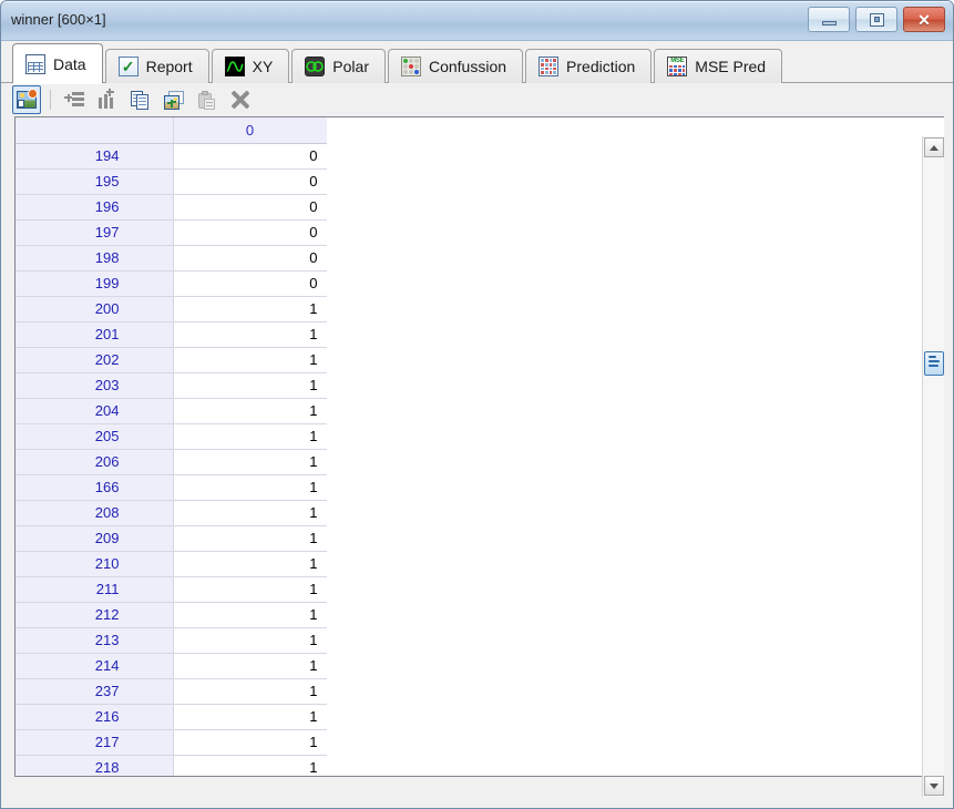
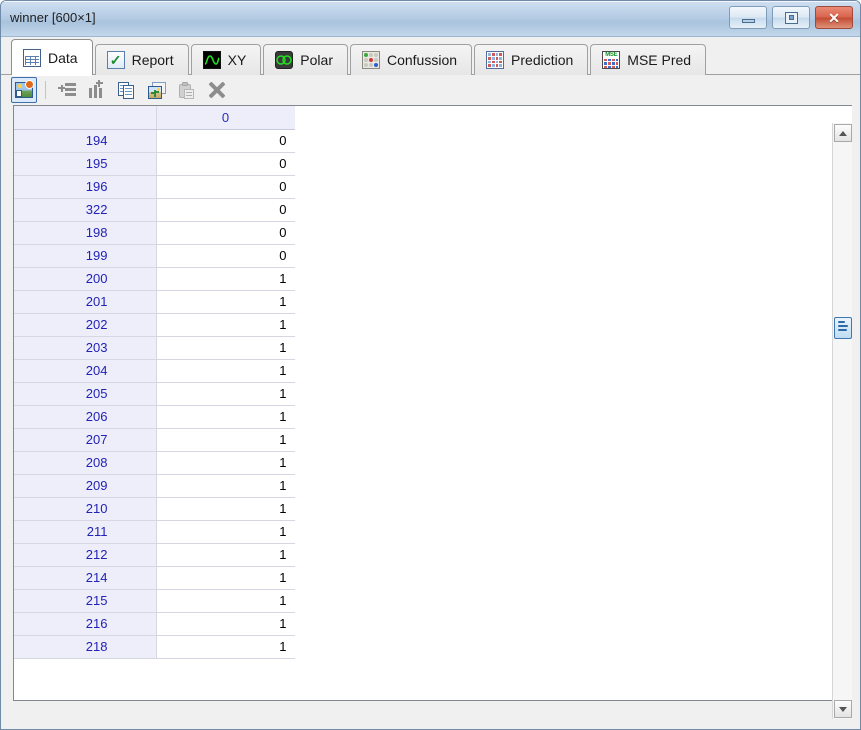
  winner [600×1]
  ✕
  Data
  ✓
  Report
  XY
  Polar
  Confussion
  Prediction
  MSE Pred
  	0
  194	0
  195	0
  196	0
- 197	0
+ 322	0
  198	0
  199	0
  200	1
  201	1
  202	1
  203	1
  204	1
  205	1
  206	1
- 166	1
+ 207	1
  208	1
  209	1
  210	1
  211	1
  212	1
- 213	1
  214	1
- 237	1
+ 215	1
  216	1
- 217	1
  218	1
